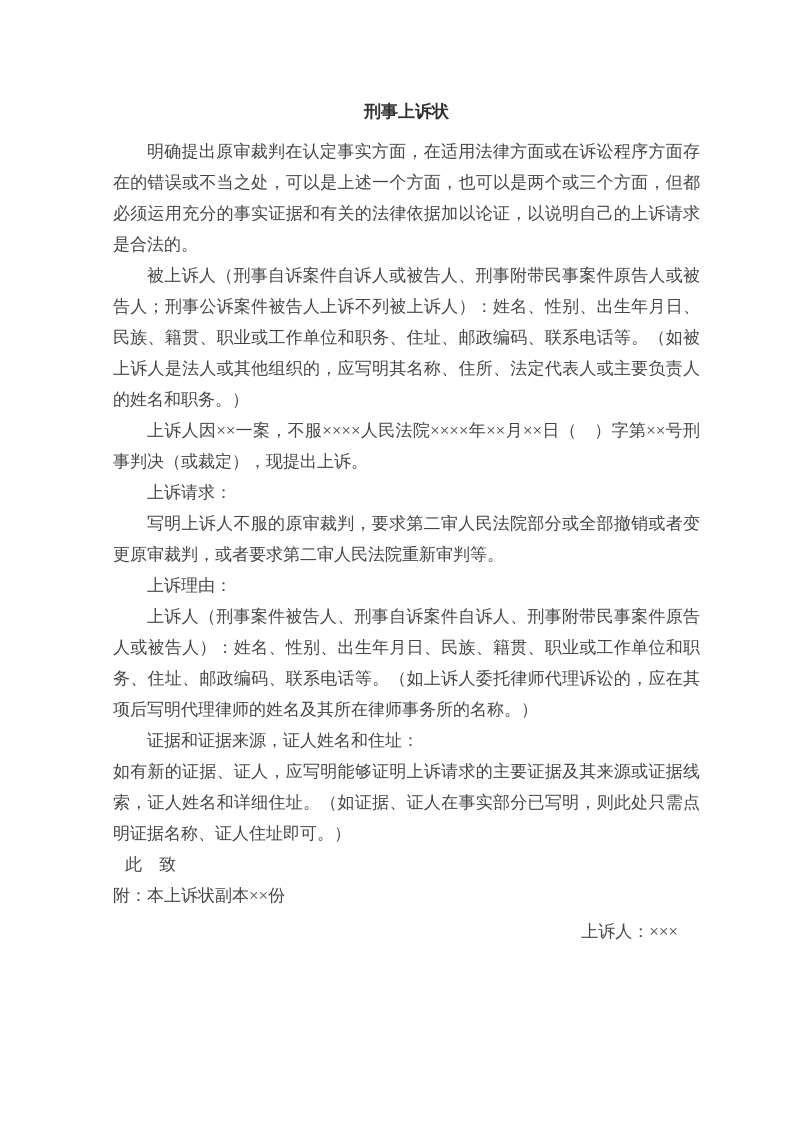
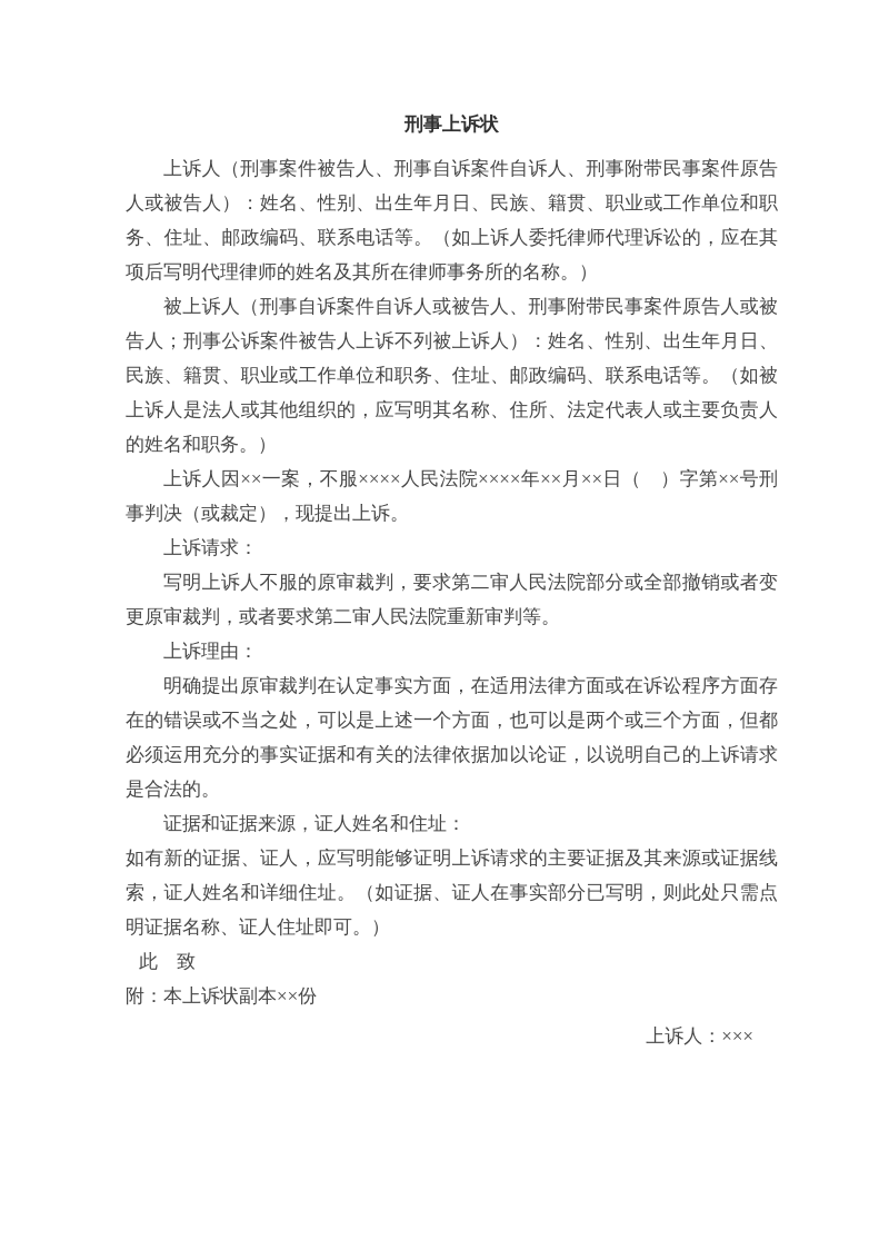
  刑事上诉状
- 明确提出原审裁判在认定事实方面，在适用法律方面或在诉讼程序方面存在的错误或不当之处，可以是上述一个方面，也可以是两个或三个方面，但都必须运用充分的事实证据和有关的法律依据加以论证，以说明自己的上诉请求是合法的。
+ 上诉人（刑事案件被告人、刑事自诉案件自诉人、刑事附带民事案件原告人或被告人）：姓名、性别、出生年月日、民族、籍贯、职业或工作单位和职务、住址、邮政编码、联系电话等。（如上诉人委托律师代理诉讼的，应在其项后写明代理律师的姓名及其所在律师事务所的名称。）
  被上诉人（刑事自诉案件自诉人或被告人、刑事附带民事案件原告人或被告人；刑事公诉案件被告人上诉不列被上诉人）：姓名、性别、出生年月日、民族、籍贯、职业或工作单位和职务、住址、邮政编码、联系电话等。（如被上诉人是法人或其他组织的，应写明其名称、住所、法定代表人或主要负责人的姓名和职务。）
  上诉人因××一案，不服××××人民法院××××年××月××日（ ）字第××号刑事判决（或裁定），现提出上诉。
  上诉请求：
  写明上诉人不服的原审裁判，要求第二审人民法院部分或全部撤销或者变更原审裁判，或者要求第二审人民法院重新审判等。
  上诉理由：
- 上诉人（刑事案件被告人、刑事自诉案件自诉人、刑事附带民事案件原告人或被告人）：姓名、性别、出生年月日、民族、籍贯、职业或工作单位和职务、住址、邮政编码、联系电话等。（如上诉人委托律师代理诉讼的，应在其项后写明代理律师的姓名及其所在律师事务所的名称。）
+ 明确提出原审裁判在认定事实方面，在适用法律方面或在诉讼程序方面存在的错误或不当之处，可以是上述一个方面，也可以是两个或三个方面，但都必须运用充分的事实证据和有关的法律依据加以论证，以说明自己的上诉请求是合法的。
  证据和证据来源，证人姓名和住址：
  如有新的证据、证人，应写明能够证明上诉请求的主要证据及其来源或证据线索，证人姓名和详细住址。（如证据、证人在事实部分已写明，则此处只需点明证据名称、证人住址即可。）
  此 致
  附：本上诉状副本××份
  上诉人：×××
